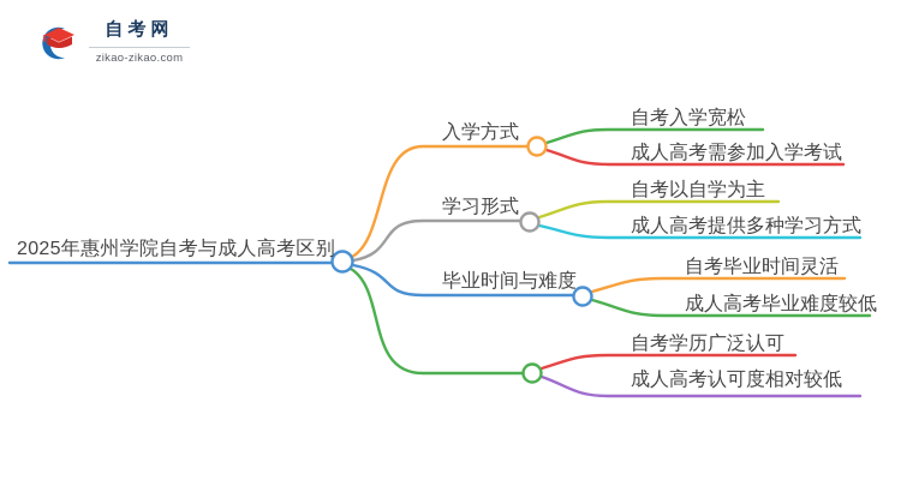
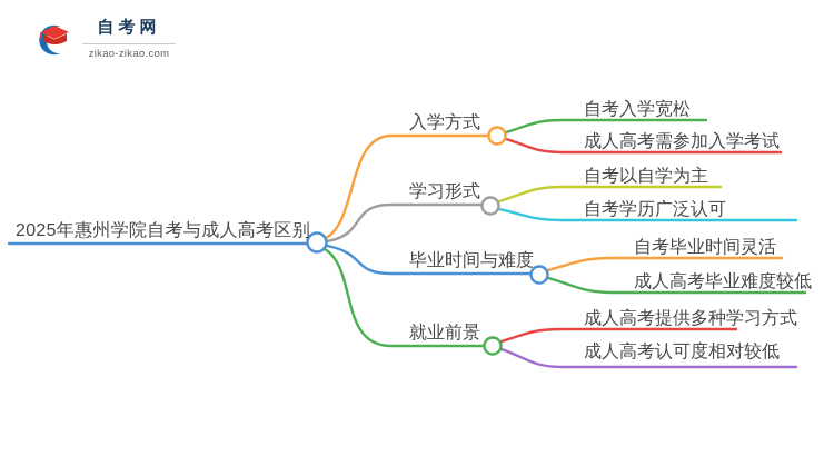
  自考网
  zikao-zikao.com
  2025年惠州学院自考与成人高考区别
  入学方式
  自考入学宽松
  成人高考需参加入学考试
  学习形式
  自考以自学为主
- 成人高考提供多种学习方式
+ 自考学历广泛认可
  毕业时间与难度
  自考毕业时间灵活
  成人高考毕业难度较低
+ 就业前景
- 自考学历广泛认可
+ 成人高考提供多种学习方式
  成人高考认可度相对较低
